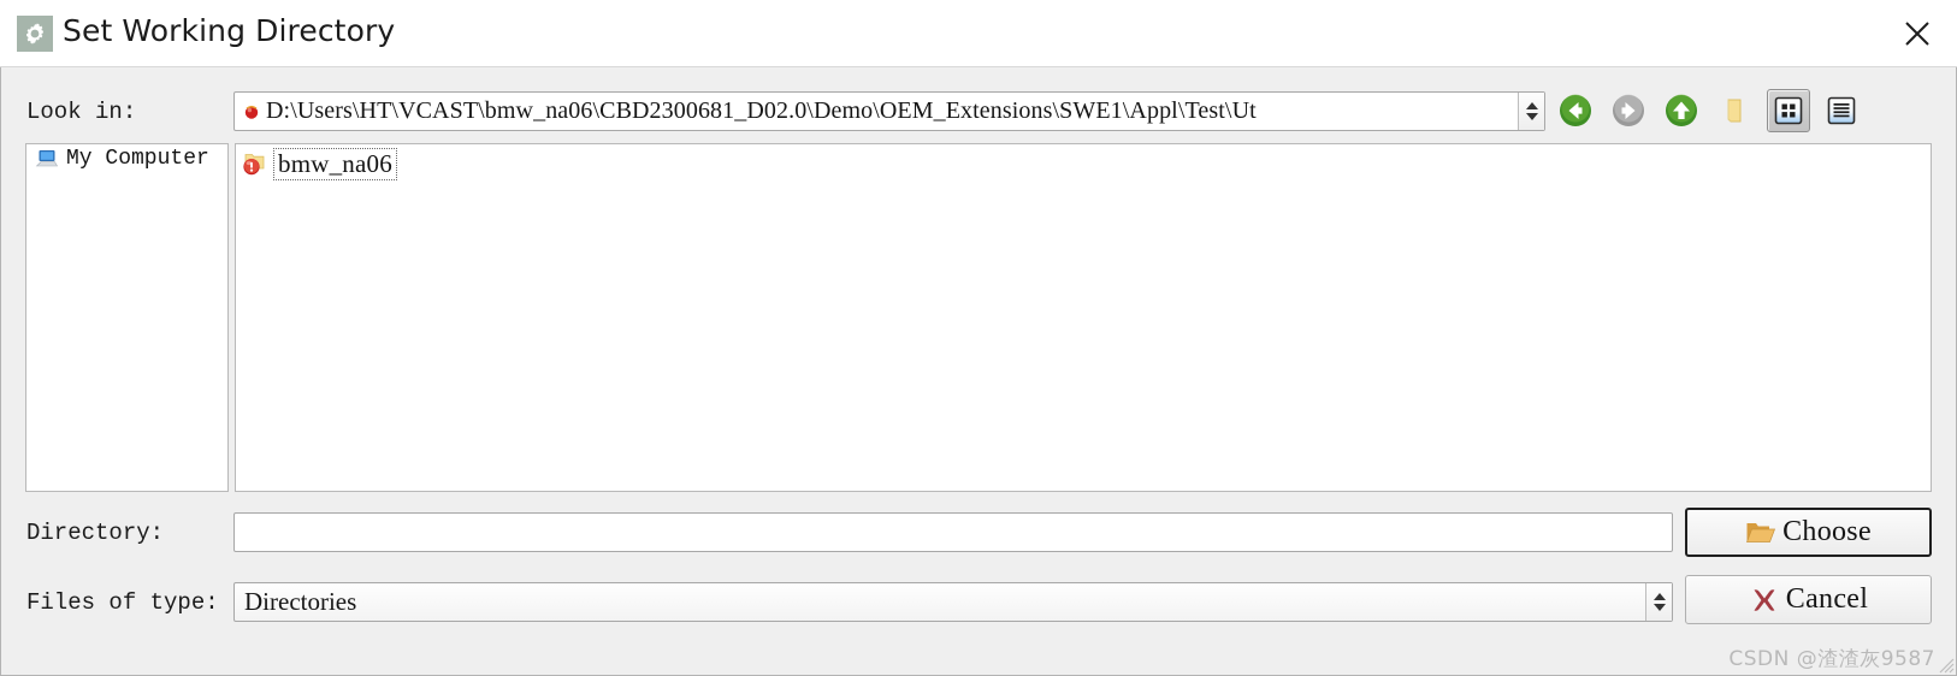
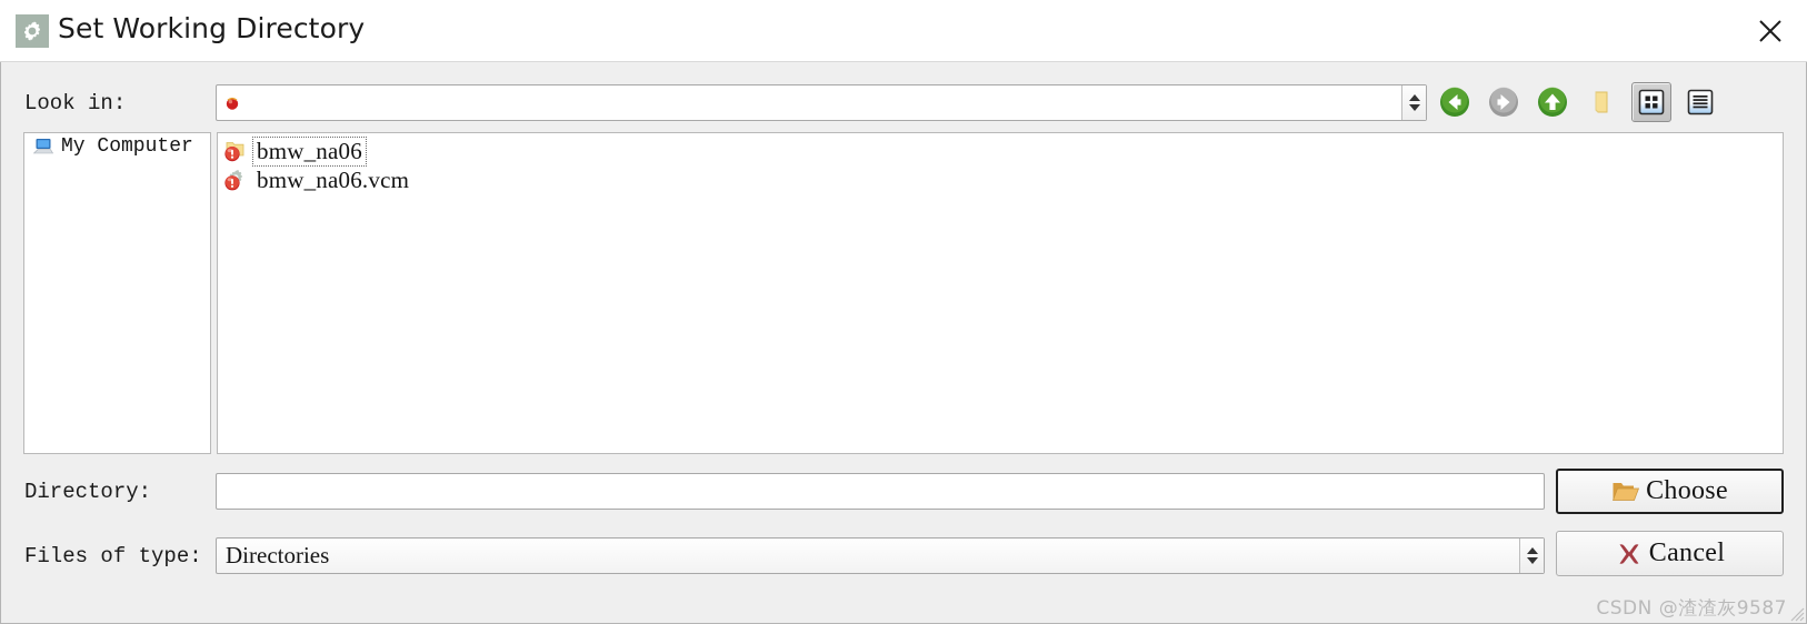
  Set Working Directory
  Look in:
- D:\Users\HT\VCAST\bmw_na06\CBD2300681_D02.0\Demo\OEM_Extensions\SWE1\Appl\Test\Ut
  My Computer
  bmw_na06
+ bmw_na06.vcm
  Directory:
  Choose
  Files of type:
  Directories
  Cancel
  CSDN @渣渣灰9587
